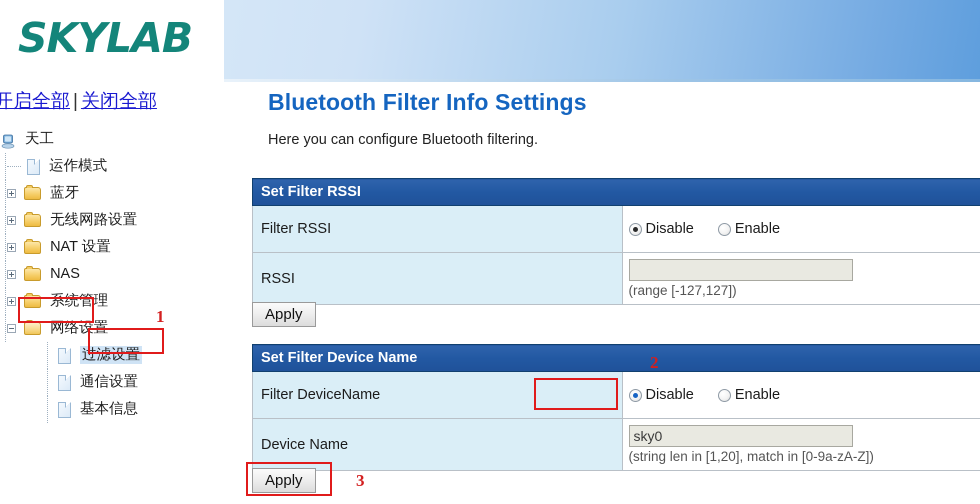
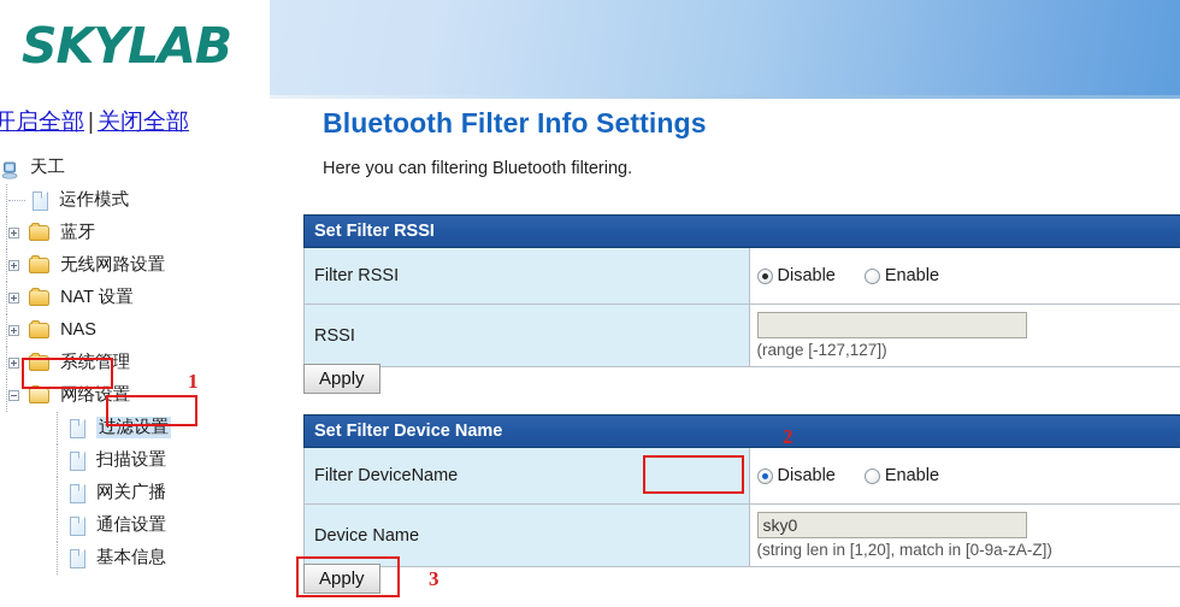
  SKYLAB
  开启全部 | 关闭全部
  天工
  运作模式
  蓝牙
  无线网路设置
  NAT 设置
  NAS
  系统管理
  网络设置
  过滤设置
+ 扫描设置
+ 网关广播
  通信设置
  基本信息
  1
  Bluetooth Filter Info Settings
- Here you can configure Bluetooth filtering.
+ Here you can filtering Bluetooth filtering.
  Set Filter RSSI
  Filter RSSI	Disable Enable
  RSSI	(range [-127,127])
  Apply
  Set Filter Device Name
  Filter DeviceName	Disable Enable
  Device Name	sky0 (string len in [1,20], match in [0-9a-zA-Z])
  Apply
  2
  3
